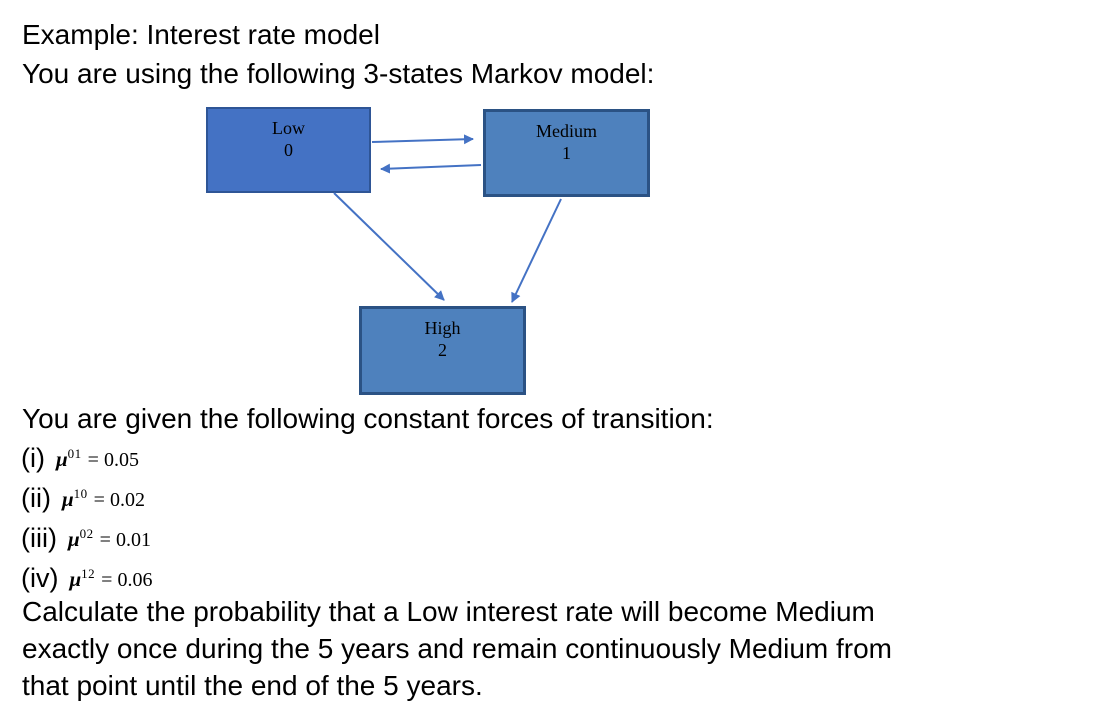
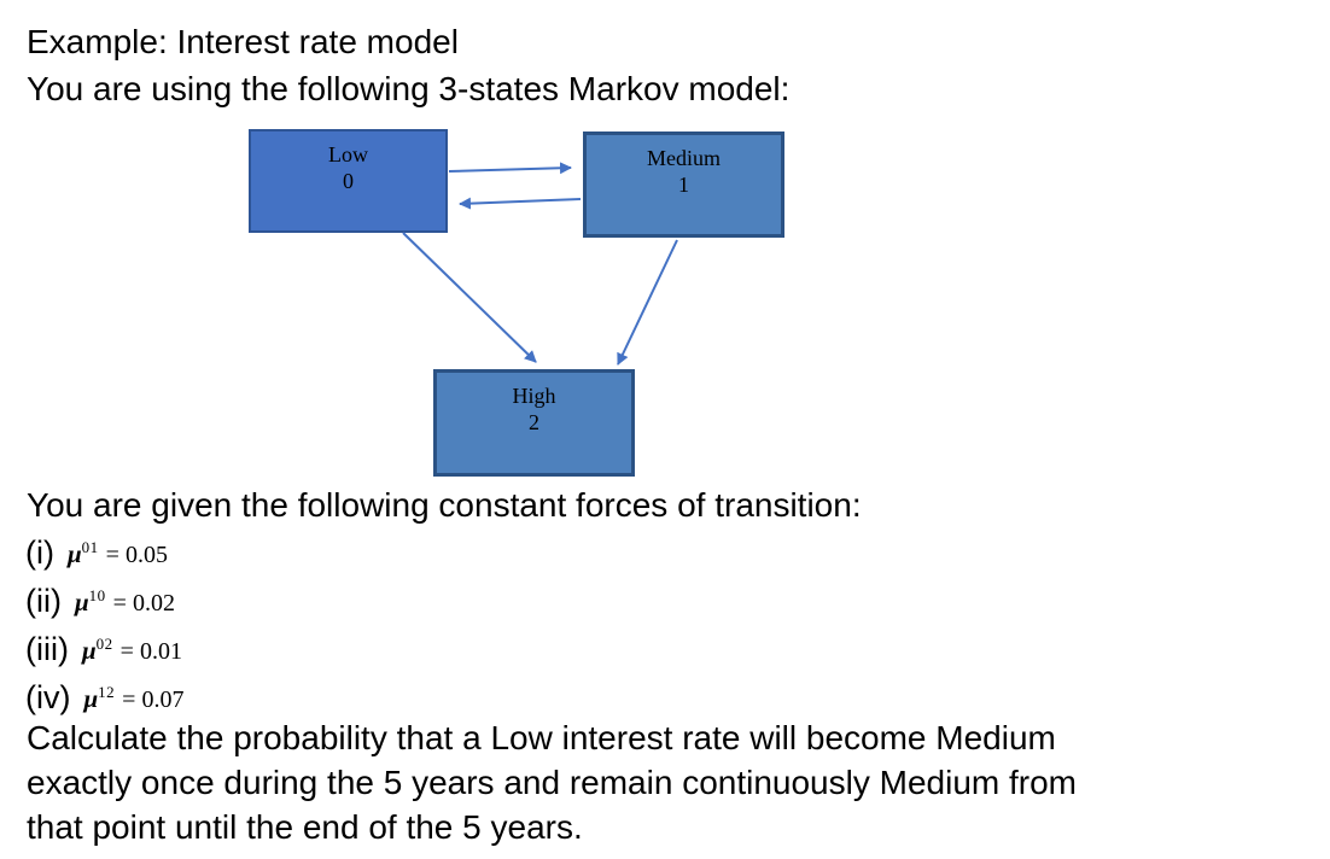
  Example: Interest rate model
  You are using the following 3-states Markov model:
  Low
  0
  Medium
  1
  High
  2
  You are given the following constant forces of transition:
  (i)
  μ01 = 0.05
  (ii)
  μ10 = 0.02
  (iii)
  μ02 = 0.01
  (iv)
- μ12 = 0.06
+ μ12 = 0.07
  Calculate the probability that a Low interest rate will become Medium
  exactly once during the 5 years and remain continuously Medium from
  that point until the end of the 5 years.
